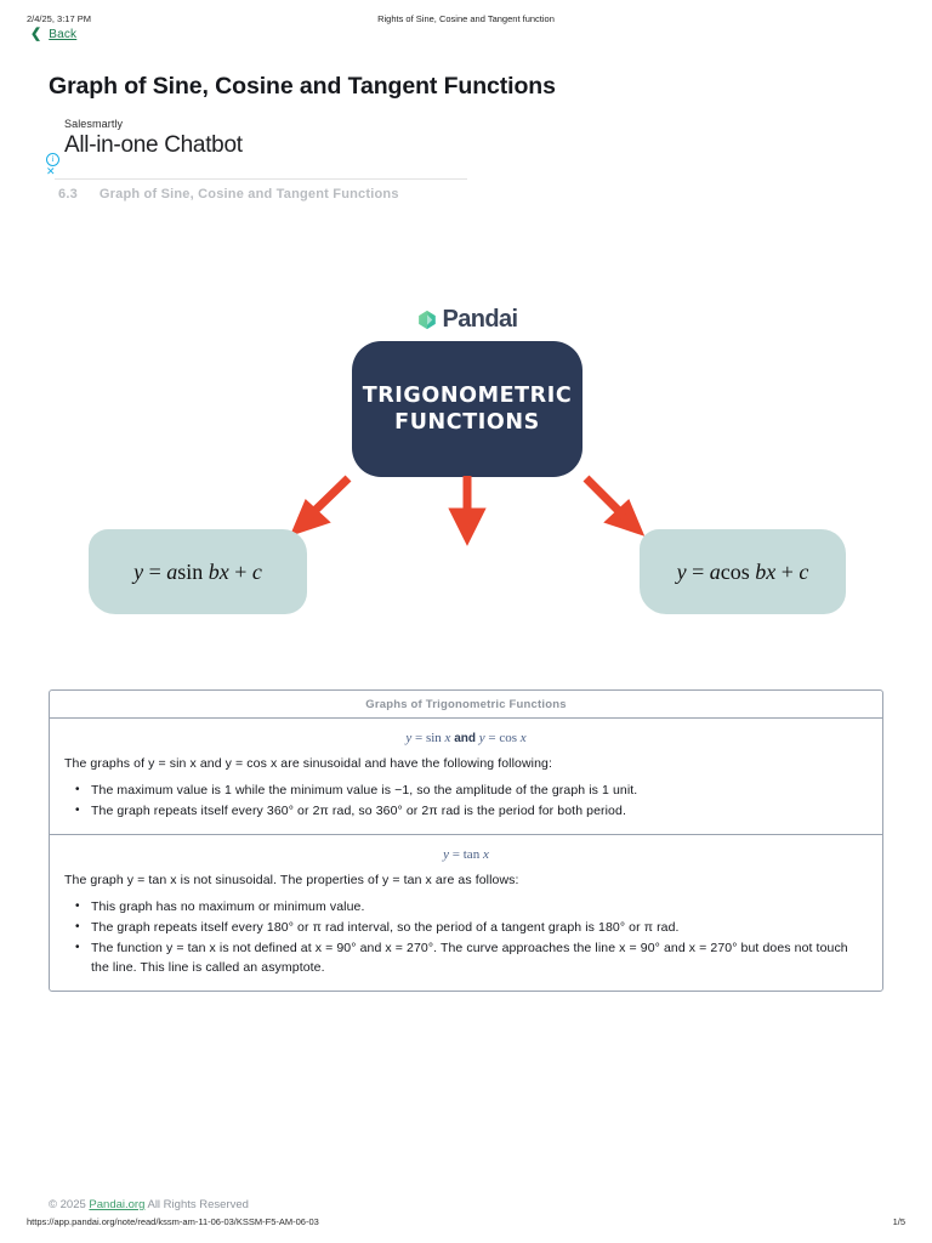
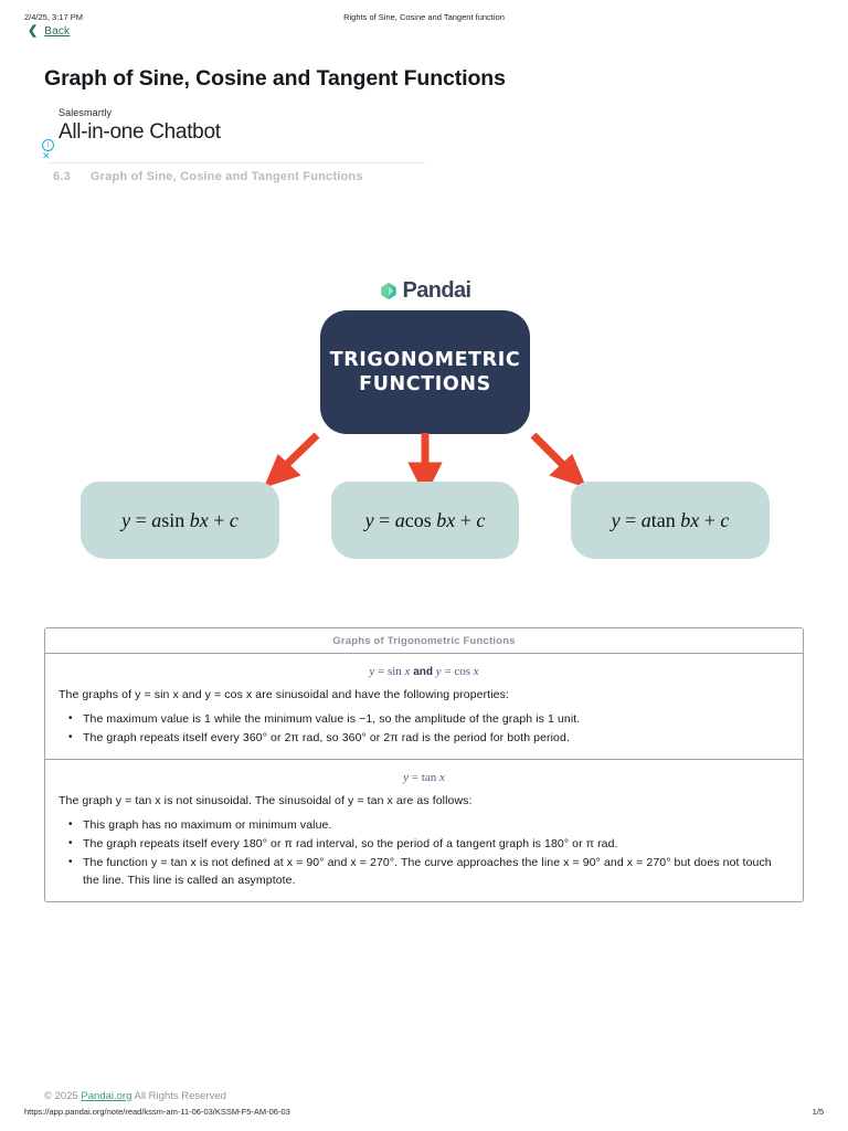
  2/4/25, 3:17 PM
  Rights of Sine, Cosine and Tangent function
  ❮
  Back
  Graph of Sine, Cosine and Tangent Functions
  i
  ✕
  Salesmartly
  All-in-one Chatbot
  6.3
  Graph of Sine, Cosine and Tangent Functions
  Pandai
  TRIGONOMETRIC
  FUNCTIONS
  y = asin bx + c
  y = acos bx + c
+ y = atan bx + c
  Graphs of Trigonometric Functions
  y = sin x and y = cos x
- The graphs of y = sin x and y = cos x are sinusoidal and have the following following:
+ The graphs of y = sin x and y = cos x are sinusoidal and have the following properties:
  The maximum value is 1 while the minimum value is −1, so the amplitude of the graph is 1 unit.
  The graph repeats itself every 360° or 2π rad, so 360° or 2π rad is the period for both period.
  y = tan x
- The graph y = tan x is not sinusoidal. The properties of y = tan x are as follows:
+ The graph y = tan x is not sinusoidal. The sinusoidal of y = tan x are as follows:
  This graph has no maximum or minimum value.
  The graph repeats itself every 180° or π rad interval, so the period of a tangent graph is 180° or π rad.
  The function y = tan x is not defined at x = 90° and x = 270°. The curve approaches the line x = 90° and x = 270° but does not touch the line. This line is called an asymptote.
  © 2025 Pandai.org All Rights Reserved
  https://app.pandai.org/note/read/kssm-am-11-06-03/KSSM-F5-AM-06-03
  1/5
